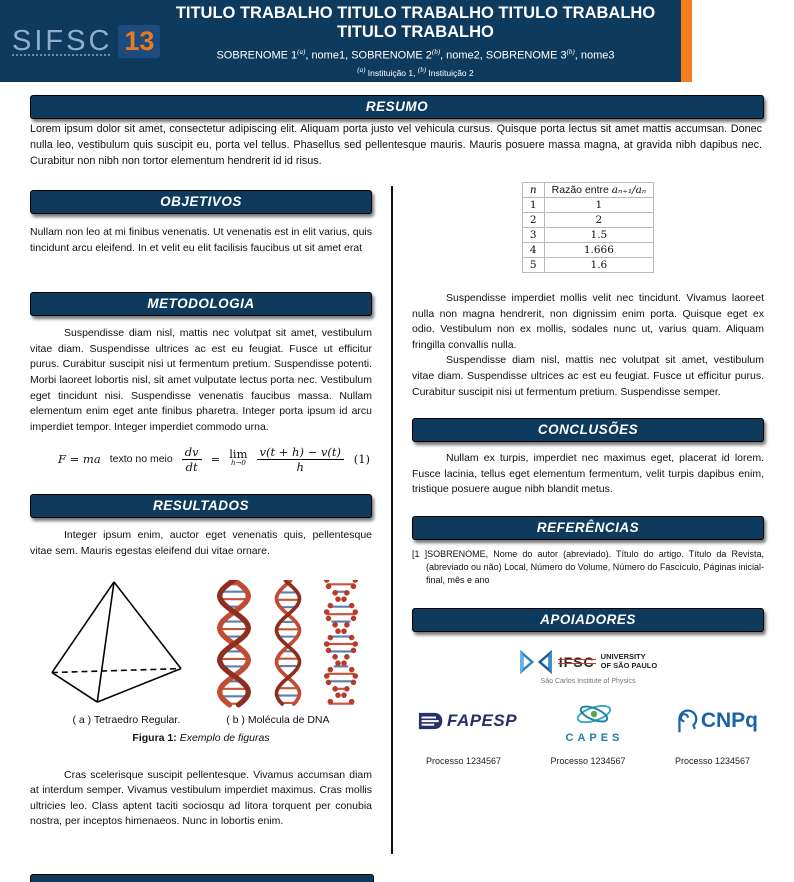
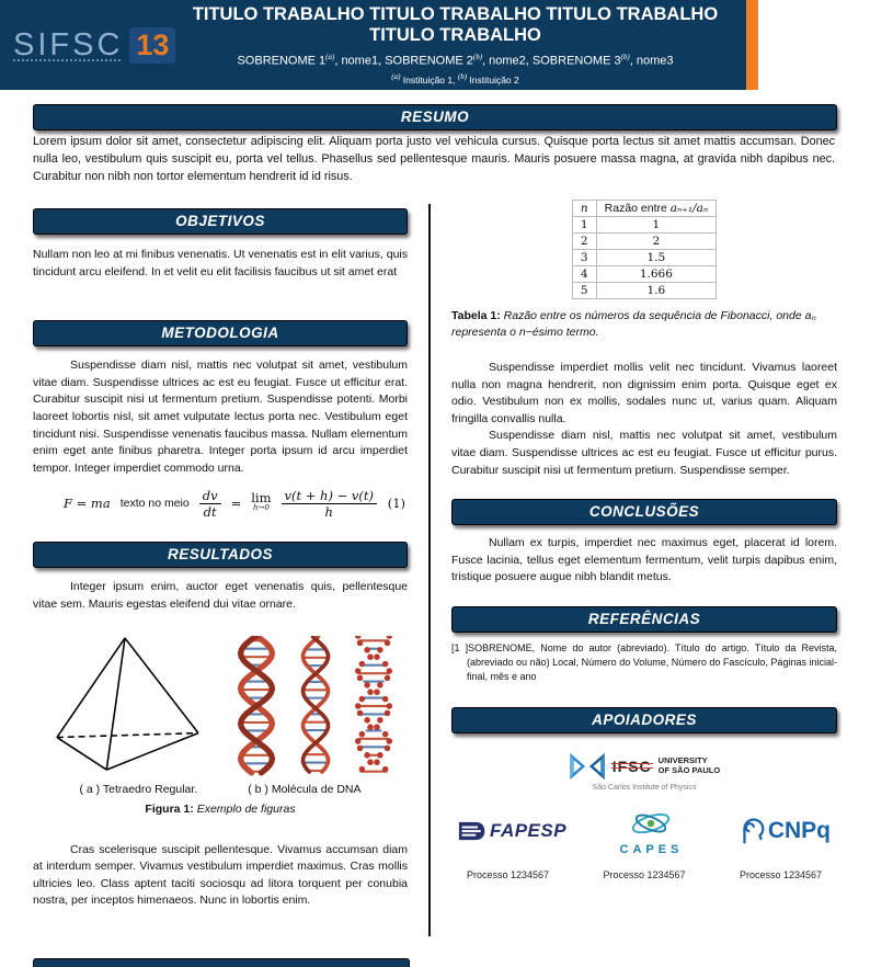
  SIFSC
  13
  TITULO TRABALHO TITULO TRABALHO TITULO TRABALHO
  TITULO TRABALHO
  SOBRENOME 1(a), nome1, SOBRENOME 2(b), nome2, SOBRENOME 3(b), nome3
  (a) Instituição 1, (b) Instituição 2
  RESUMO
  Lorem ipsum dolor sit amet, consectetur adipiscing elit. Aliquam porta justo vel vehicula cursus. Quisque porta lectus sit amet mattis accumsan. Donec nulla leo, vestibulum quis suscipit eu, porta vel tellus. Phasellus sed pellentesque mauris. Mauris posuere massa magna, at gravida nibh dapibus nec. Curabitur non nibh non tortor elementum hendrerit id id risus.
  OBJETIVOS
  Nullam non leo at mi finibus venenatis. Ut venenatis est in elit varius, quis tincidunt arcu eleifend. In et velit eu elit facilisis faucibus ut sit amet erat
  METODOLOGIA
- Suspendisse diam nisl, mattis nec volutpat sit amet, vestibulum vitae diam. Suspendisse ultrices ac est eu feugiat. Fusce ut efficitur purus. Curabitur suscipit nisi ut fermentum pretium. Suspendisse potenti. Morbi laoreet lobortis nisl, sit amet vulputate lectus porta nec. Vestibulum eget tincidunt nisi. Suspendisse venenatis faucibus massa. Nullam elementum enim eget ante finibus pharetra. Integer porta ipsum id arcu imperdiet tempor. Integer imperdiet commodo urna.
+ Suspendisse diam nisl, mattis nec volutpat sit amet, vestibulum vitae diam. Suspendisse ultrices ac est eu feugiat. Fusce ut efficitur erat. Curabitur suscipit nisi ut fermentum pretium. Suspendisse potenti. Morbi laoreet lobortis nisl, sit amet vulputate lectus porta nec. Vestibulum eget tincidunt nisi. Suspendisse venenatis faucibus massa. Nullam elementum enim eget ante finibus pharetra. Integer porta ipsum id arcu imperdiet tempor. Integer imperdiet commodo urna.
  F = ma
  texto no meio
  dv
  dt
  =
  lim
  h→0
  v(t + h) − v(t)
  h
  (1)
  RESULTADOS
  Integer ipsum enim, auctor eget venenatis quis, pellentesque vitae sem. Mauris egestas eleifend dui vitae ornare.
  ( a ) Tetraedro Regular.
  ( b ) Molécula de DNA
  Figura 1: Exemplo de figuras
  Cras scelerisque suscipit pellentesque. Vivamus accumsan diam at interdum semper. Vivamus vestibulum imperdiet maximus. Cras mollis ultricies leo. Class aptent taciti sociosqu ad litora torquent per conubia nostra, per inceptos himenaeos. Nunc in lobortis enim.
  n	Razão entre aₙ₊₁/aₙ
  1	1
  2	2
  3	1.5
  4	1.666
  5	1.6
+ Tabela 1: Razão entre os números da sequência de Fibonacci, onde aₙ representa o n−ésimo termo.
  Suspendisse imperdiet mollis velit nec tincidunt. Vivamus laoreet nulla non magna hendrerit, non dignissim enim porta. Quisque eget ex odio. Vestibulum non ex mollis, sodales nunc ut, varius quam. Aliquam fringilla convallis nulla.
  Suspendisse diam nisl, mattis nec volutpat sit amet, vestibulum vitae diam. Suspendisse ultrices ac est eu feugiat. Fusce ut efficitur purus. Curabitur suscipit nisi ut fermentum pretium. Suspendisse semper.
  CONCLUSÕES
  Nullam ex turpis, imperdiet nec maximus eget, placerat id lorem. Fusce lacinia, tellus eget elementum fermentum, velit turpis dapibus enim, tristique posuere augue nibh blandit metus.
  REFERÊNCIAS
  [1 ]SOBRENOME, Nome do autor (abreviado). Título do artigo. Título da Revista, (abreviado ou não) Local, Número do Volume, Número do Fascículo, Páginas inicial-final, mês e ano
  APOIADORES
  IFSC
  UNIVERSITY
  OF SÃO PAULO
  FAPESP
  CAPES
  CNPq
  Processo 1234567
  Processo 1234567
  Processo 1234567
